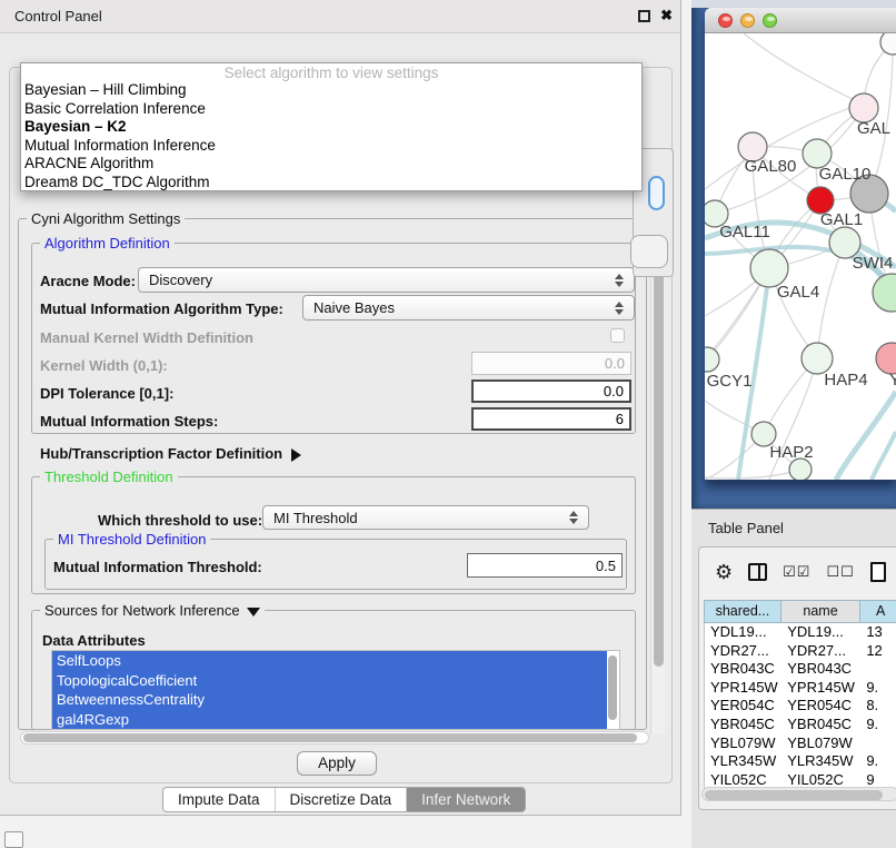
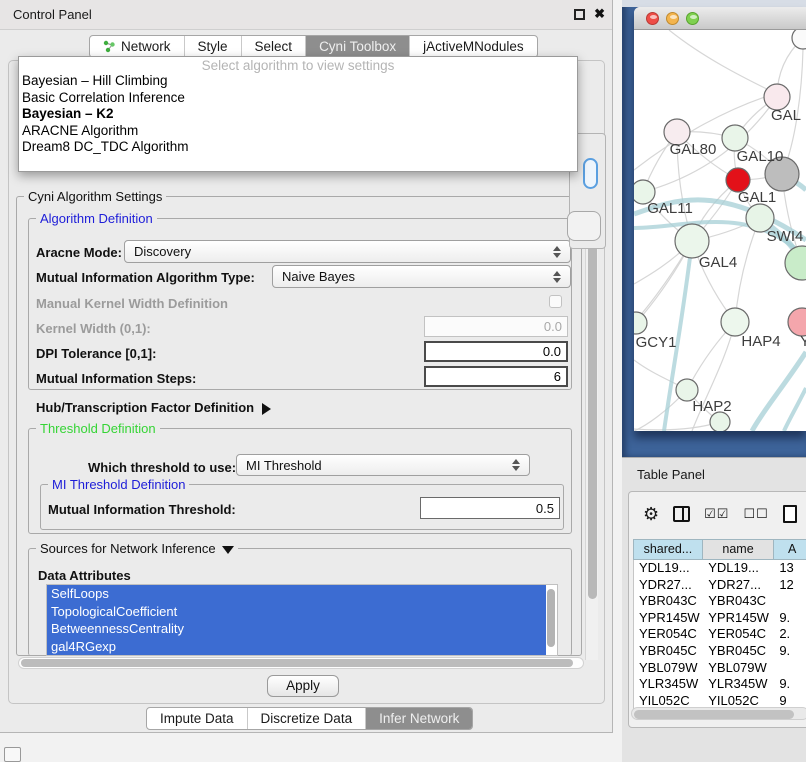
  Control Panel
  ✖
+ Network
+ Style
+ Select
+ Cyni Toolbox
+ jActiveMNodules
  Cyni Algorithm Settings
  Algorithm Definition
  Aracne Mode:
  Discovery
  Mutual Information Algorithm Type:
  Naive Bayes
  Manual Kernel Width Definition
  Kernel Width (0,1):
  0.0
  DPI Tolerance [0,1]:
  0.0
  Mutual Information Steps:
  6
  Hub/Transcription Factor Definition
  Threshold Definition
  Which threshold to use:
  MI Threshold
  MI Threshold Definition
  Mutual Information Threshold:
  0.5
  Sources for Network Inference
  Data Attributes
  SelfLoops
  TopologicalCoefficient
  BetweennessCentrality
  gal4RGexp
  Apply
  Impute Data
  Discretize Data
  Infer Network
  Select algorithm to view settings
  Bayesian – Hill Climbing
  Basic Correlation Inference
  Bayesian – K2
- Mutual Information Inference
  ARACNE Algorithm
  Dream8 DC_TDC Algorithm
  GAL
  GAL80
  GAL10
  GAL1
  GAL11
  SWI4
  GAL4
  GCY1
  HAP4
  Y
  HAP2
  Table Panel
  ⚙
  ☑☑
  ☐☐
  shared...
  name
  A
  YDL19...
  YDL19...
  13
  YDR27...
  YDR27...
  12
  YBR043C
  YBR043C
  YPR145W
  YPR145W
  9.
  YER054C
  YER054C
- 8.
+ 2.
  YBR045C
  YBR045C
  9.
  YBL079W
  YBL079W
  YLR345W
  YLR345W
  9.
  YIL052C
  YIL052C
  9
